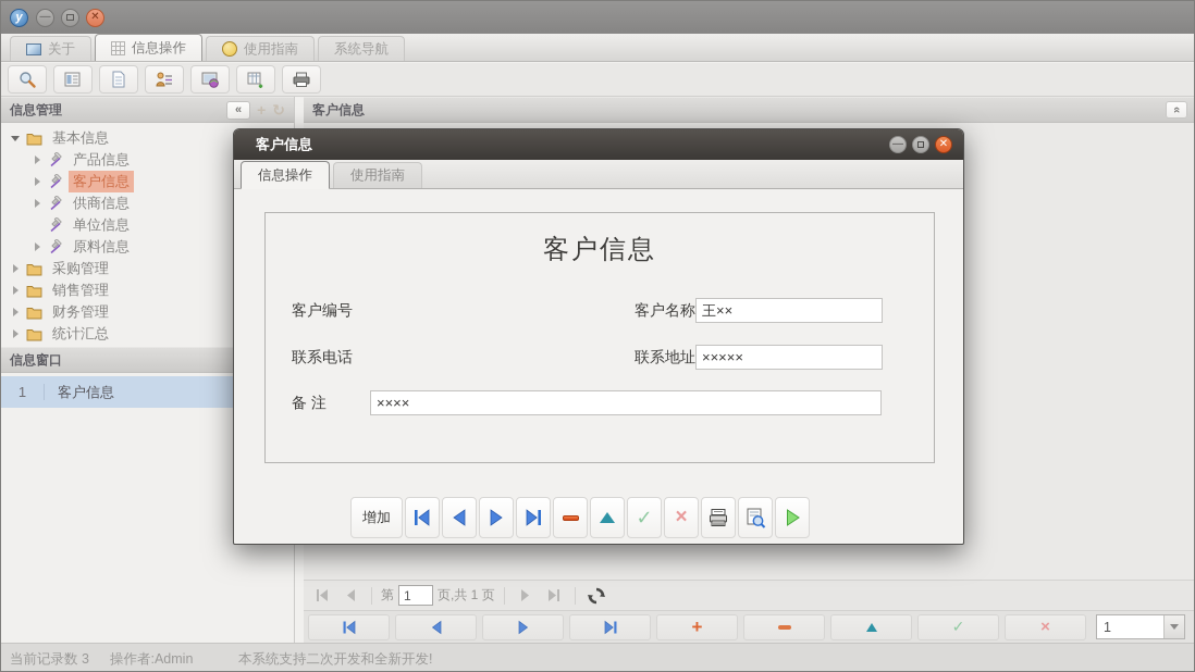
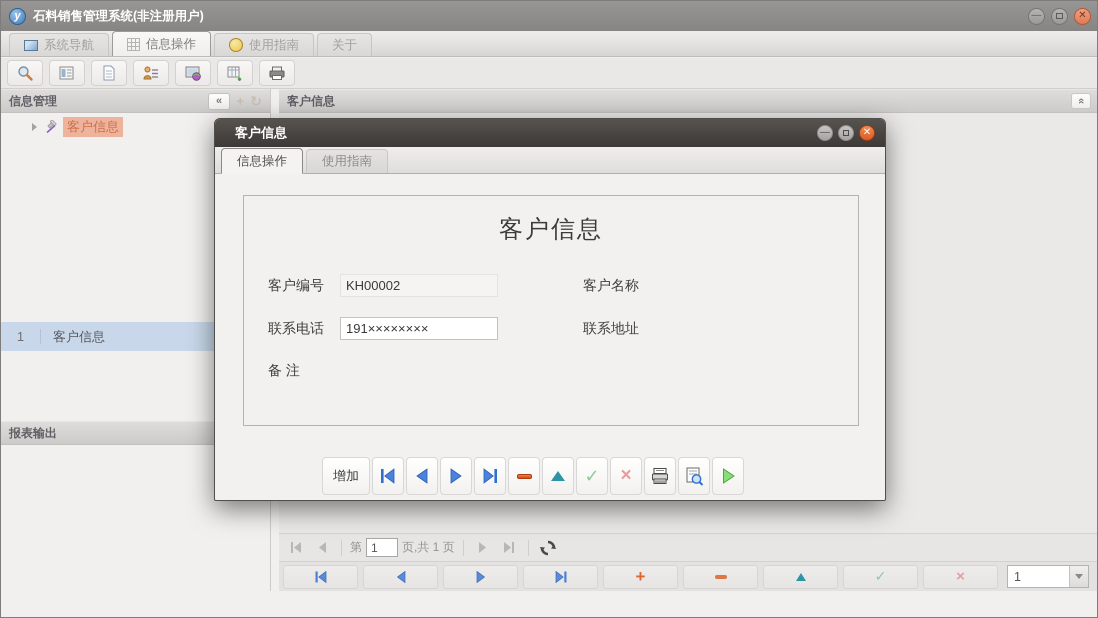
  y
+ 石料销售管理系统(非注册用户)
  —
  ✕
- 关于
+ 系统导航
  信息操作
  使用指南
- 系统导航
+ 关于
  信息管理
  «
  +
  ↻
- 基本信息
- 产品信息
  客户信息
- 供商信息
- 单位信息
- 原料信息
- 采购管理
- 销售管理
- 财务管理
- 统计汇总
- 信息窗口
  1
  客户信息
+ 报表输出
  客户信息
  第
  1
  页,共 1 页
  +
  ✓
  ×
  1
- 当前记录数 3
- 操作者:Admin
- 本系统支持二次开发和全新开发!
  客户信息
  —
  ✕
  信息操作
  使用指南
  客户信息
  客户编号
+ KH00002
  客户名称
- 王××
  联系电话
+ 191××××××××
  联系地址
- ×××××
  备 注
- ××××
  增加
  ✓
  ×
